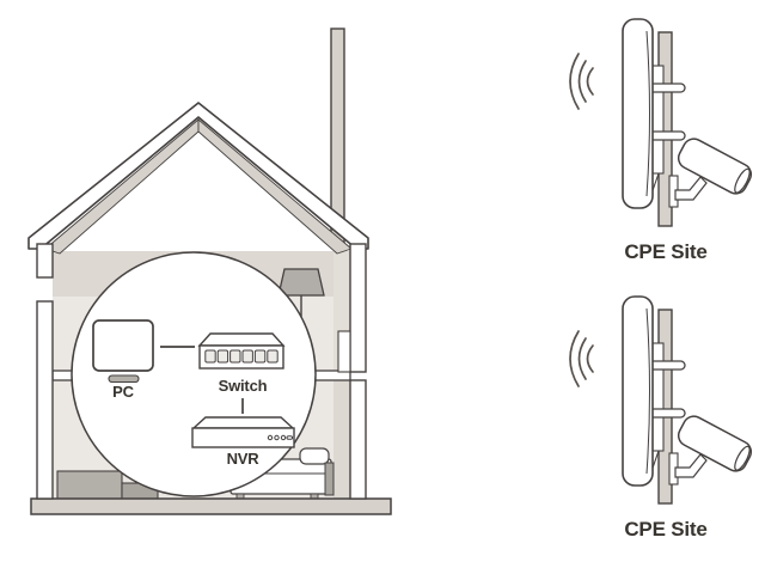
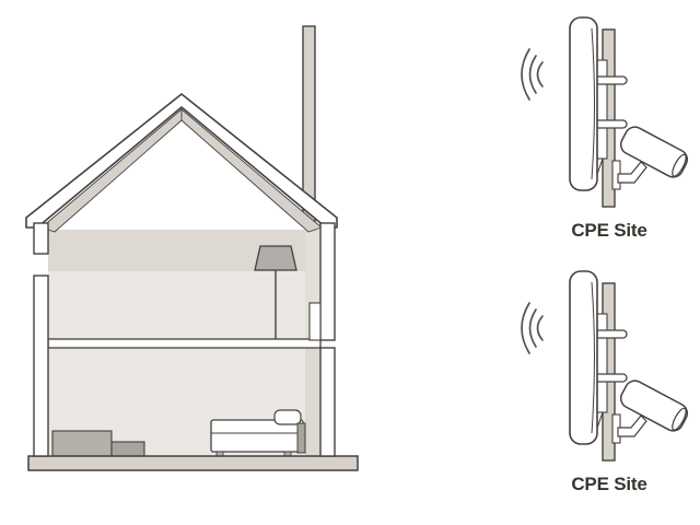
- PC
- Switch
- NVR
  CPE Site
  CPE Site
